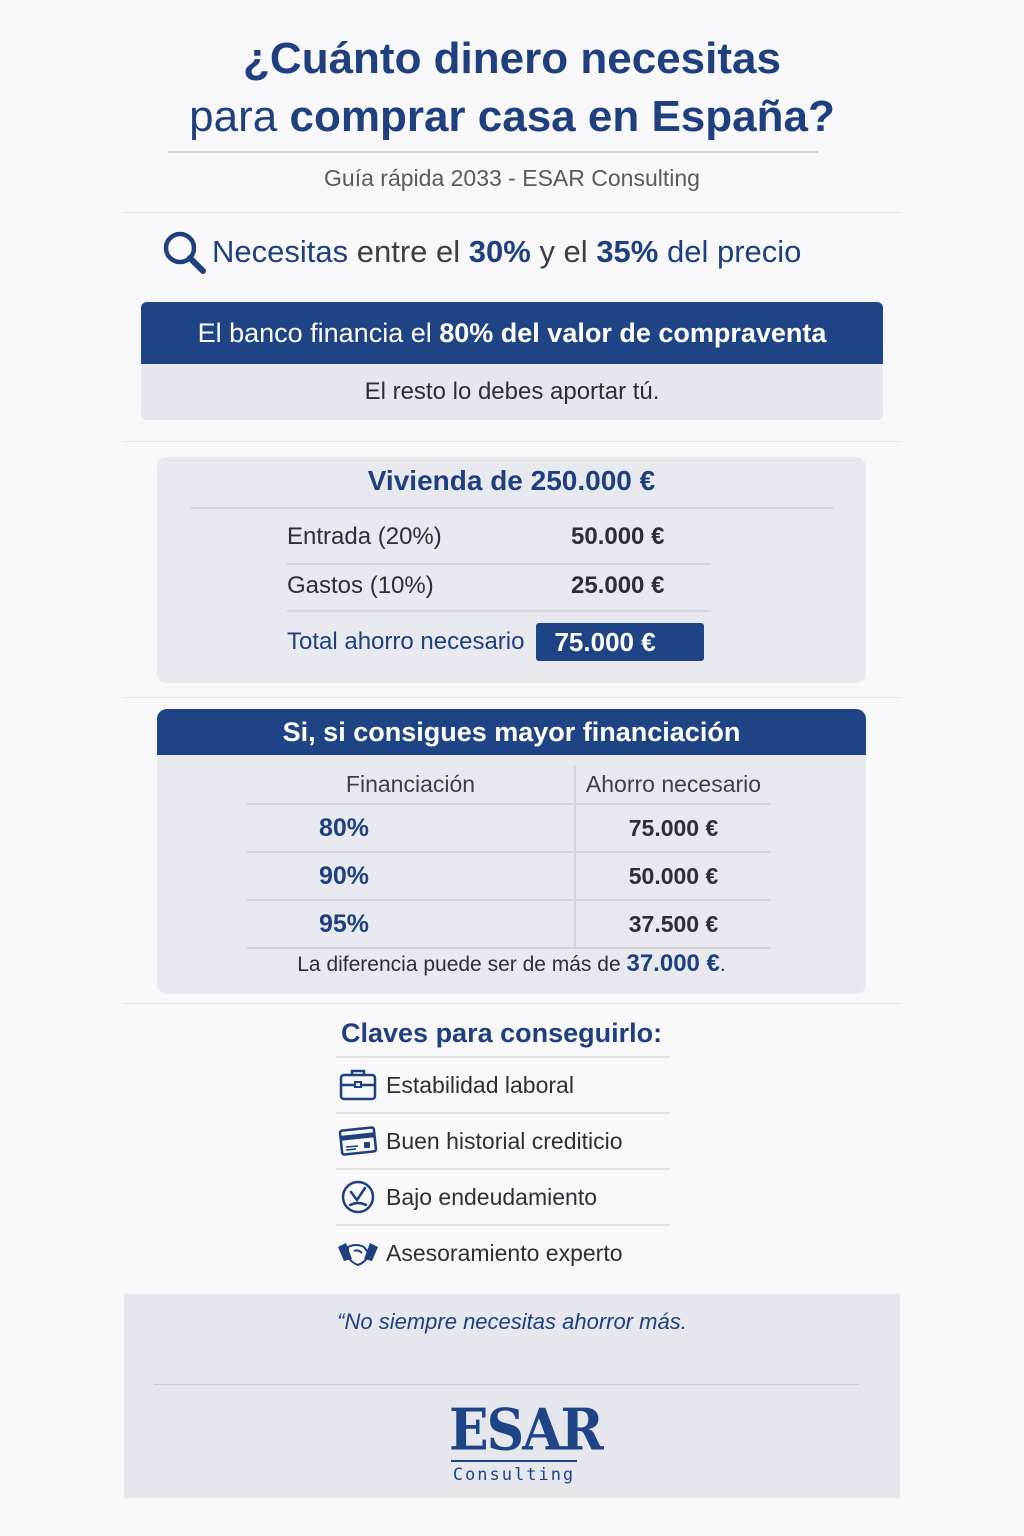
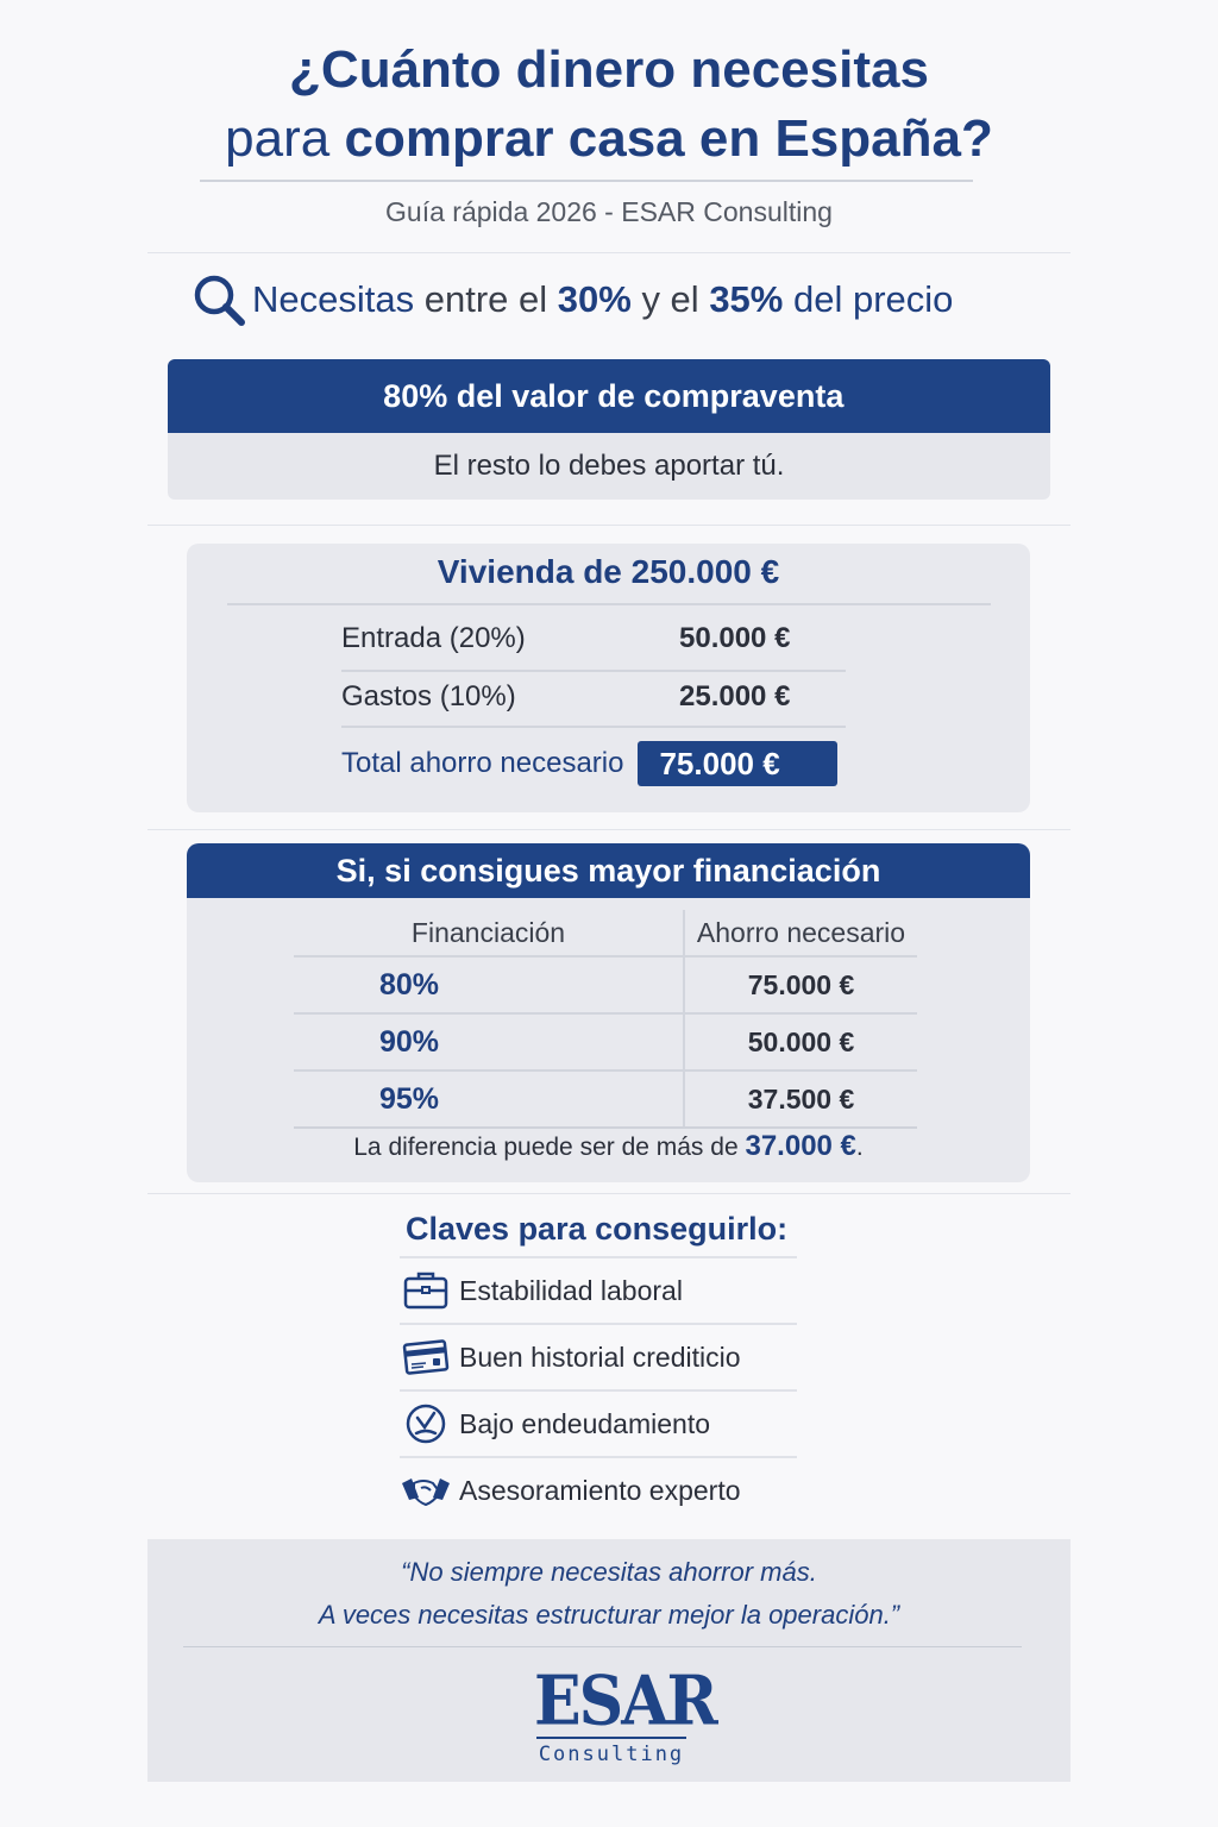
  ¿Cuánto dinero necesitas
  para comprar casa en España?
- Guía rápida 2033 - ESAR Consulting
+ Guía rápida 2026 - ESAR Consulting
  Necesitas
  entre el
  30%
  y el
  35%
  del precio
- El banco financia el
  80% del valor de compraventa
  El resto lo debes aportar tú.
  Vivienda de 250.000 €
  Entrada (20%)
  50.000 €
  Gastos (10%)
  25.000 €
  Total ahorro necesario
  75.000 €
  Si, si consigues mayor financiación
  Financiación	Ahorro necesario
  80%	75.000 €
  90%	50.000 €
  95%	37.500 €
  La diferencia puede ser de más de 37.000 €.
  Claves para conseguirlo:
  Estabilidad laboral
  Buen historial crediticio
  Bajo endeudamiento
  Asesoramiento experto
  “No siempre necesitas ahorror más.
+ A veces necesitas estructurar mejor la operación.”
  ESAR
  Consulting
